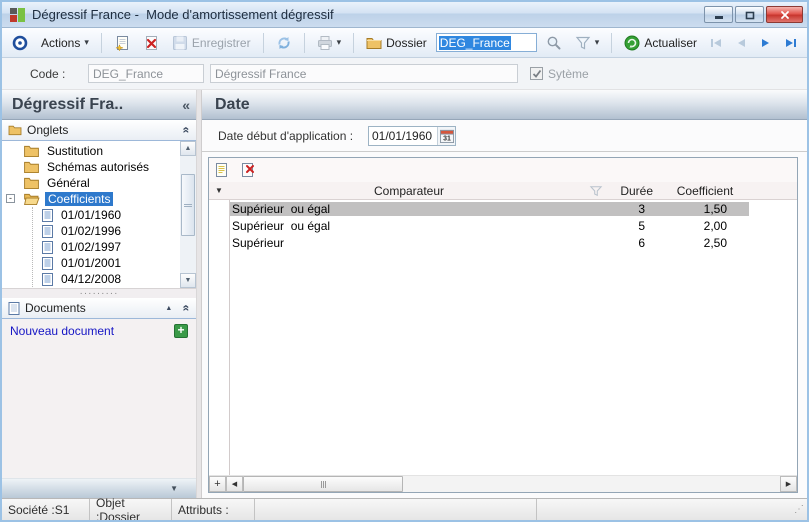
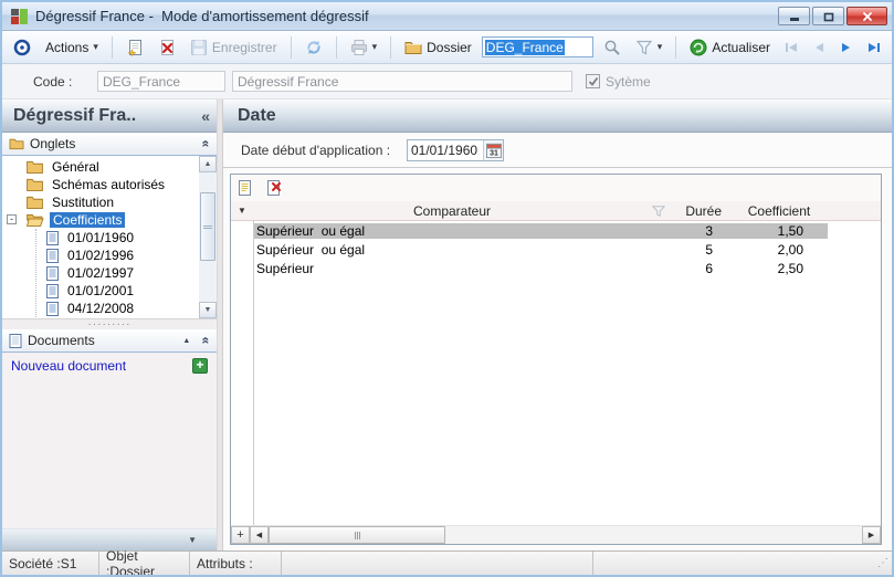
  Dégressif France - Mode d'amortissement dégressif
  Actions
  ▾
  Enregistrer
  ▾
  Dossier
  DEG_France
  ▾
  Actualiser
  Code :
  DEG_France
  Dégressif France
  Sytème
  Dégressif Fra..
  «
  Onglets
- Sustitution
+ Général
  Schémas autorisés
- Général
+ Sustitution
  -
  Coefficients
  01/01/1960
  01/02/1996
  01/02/1997
  01/01/2001
  04/12/2008
  ·········
  Documents
  Nouveau document
  +
  ▼
  Date
  Date début d'application :
  01/01/1960
  ▼
  Comparateur
  Durée
  Coefficient
  Supérieur ou égal
  3
  1,50
  Supérieur ou égal
  5
  2,00
  Supérieur
  6
  2,50
  +
  Société :S1
  Objet :Dossier
  Attributs :
  ⋰
